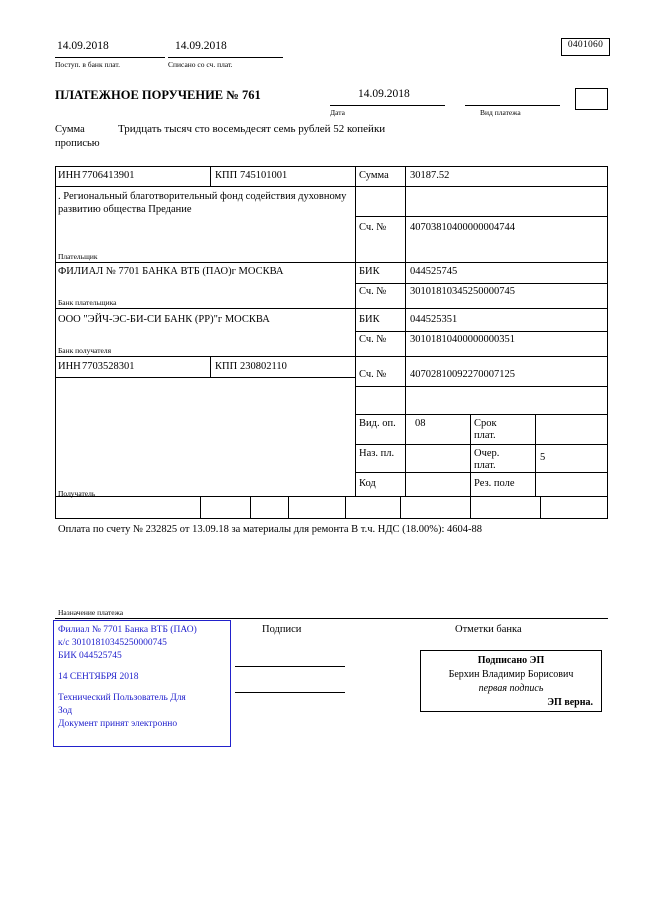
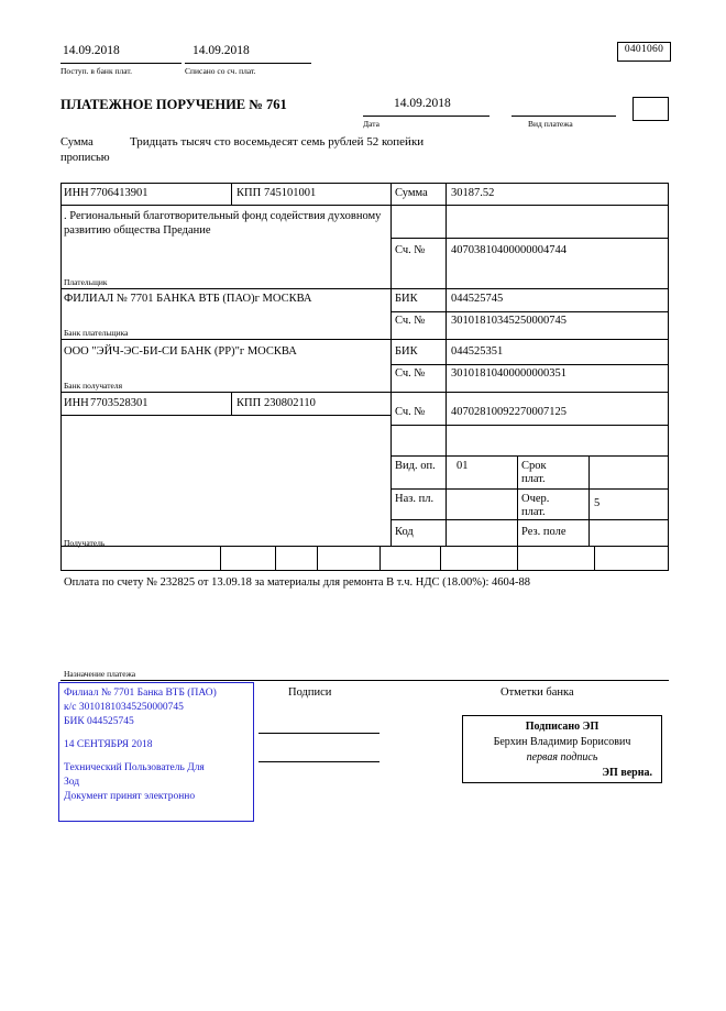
  14.09.2018
  Поступ. в банк плат.
  14.09.2018
  Списано со сч. плат.
  0401060
  ПЛАТЕЖНОЕ ПОРУЧЕНИЕ № 761
  14.09.2018
  Дата
  Вид платежа
  Сумма
  прописью
  Тридцать тысяч сто восемьдесят семь рублей 52 копейки
  ИНН
  7706413901
  КПП
  745101001
  Сумма
  30187.52
  . Региональный благотворительный фонд содействия духовному развитию общества Предание
  Сч. №
  40703810400000004744
  Плательщик
  ФИЛИАЛ № 7701 БАНКА ВТБ (ПАО)г МОСКВА
  БИК
  044525745
  Сч. №
  30101810345250000745
  Банк плательщика
  ООО "ЭЙЧ-ЭС-БИ-СИ БАНК (РР)"г МОСКВА
  БИК
  044525351
  Сч. №
  30101810400000000351
  Банк получателя
  ИНН
  7703528301
  КПП
  230802110
  Сч. №
  40702810092270007125
  Получатель
  Вид. оп.
- 08
+ 01
  Срок
  плат.
  Наз. пл.
  Очер.
  плат.
  5
  Код
  Рез. поле
  Оплата по счету № 232825 от 13.09.18 за материалы для ремонта В т.ч. НДС (18.00%): 4604-88
  Назначение платежа
  Подписи
  Отметки банка
  Филиал № 7701 Банка ВТБ (ПАО)
  к/с 30101810345250000745
  БИК 044525745
  14 СЕНТЯБРЯ 2018
  Технический Пользователь Для
  Зод
  Документ принят электронно
  Подписано ЭП
  Берхин Владимир Борисович
  первая подпись
  ЭП верна.
